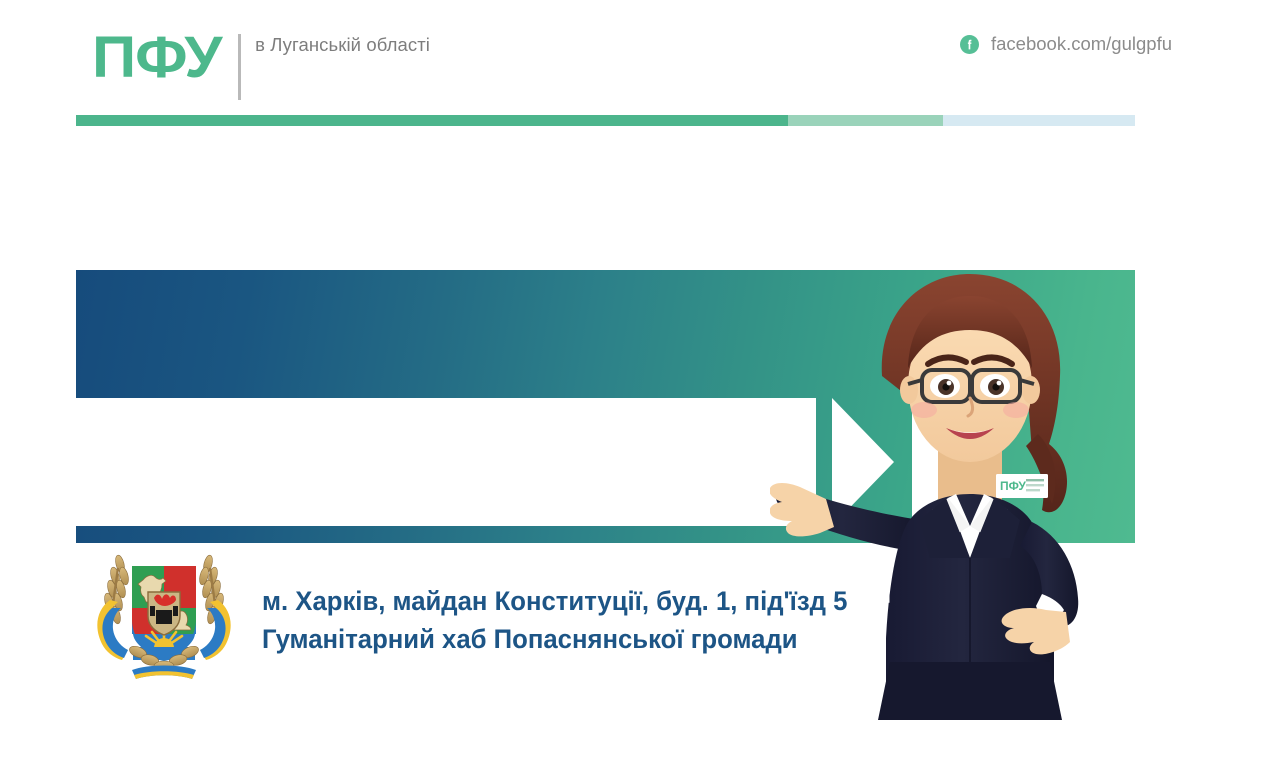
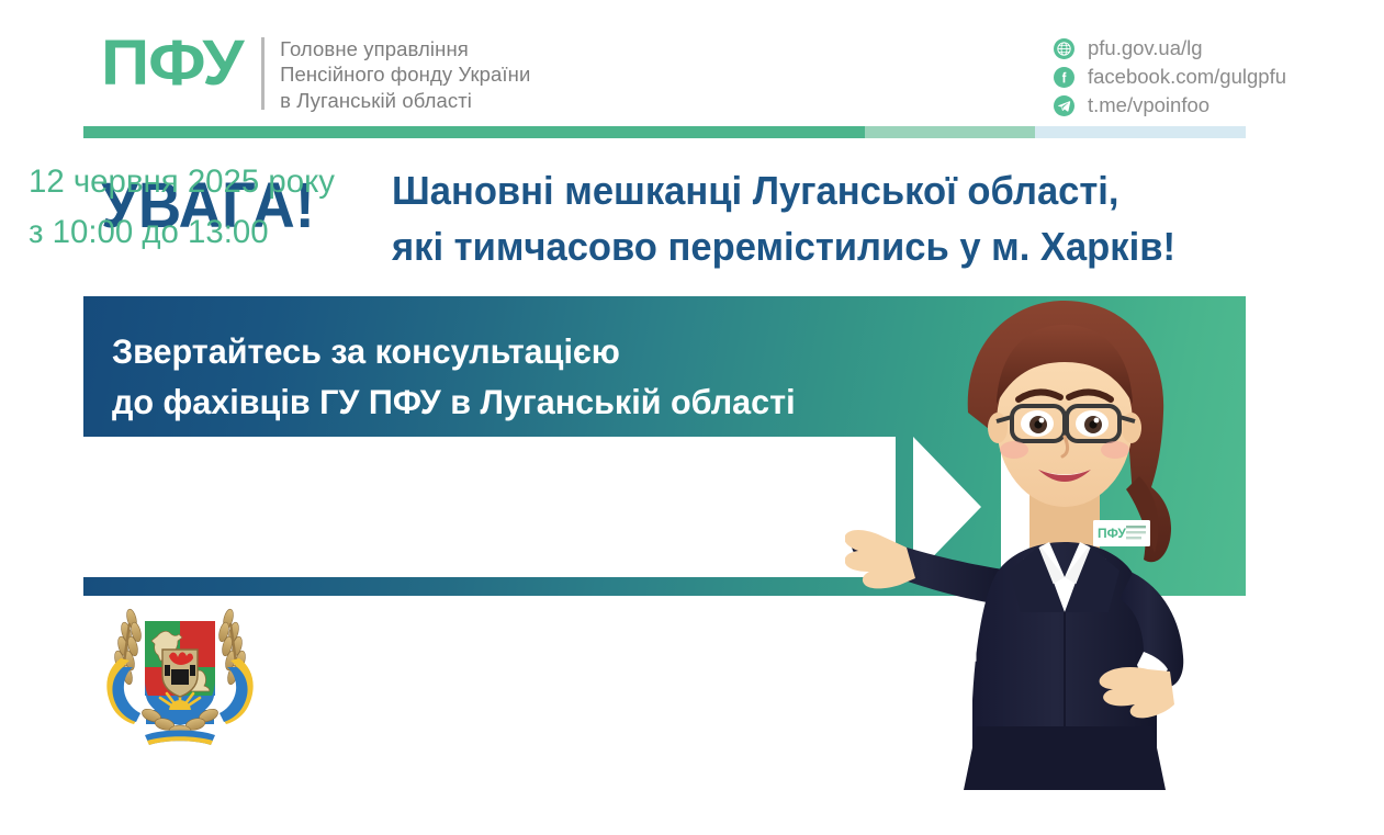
  ПФУ
+ Головне управління
+ Пенсійного фонду України
  в Луганській області
+ pfu.gov.ua/lg
  facebook.com/gulgpfu
+ t.me/vpoinfoo
+ УВАГА!
+ Шановні мешканці Луганської області,
+ які тимчасово перемістились у м. Харків!
+ Звертайтесь за консультацією
+ до фахівців ГУ ПФУ в Луганській області
+ 12 червня 2025 року
+ з 10:00 до 13:00
  ПФУ
- м. Харків, майдан Конституції, буд. 1, під'їзд 5
- Гуманітарний хаб Попаснянської громади
